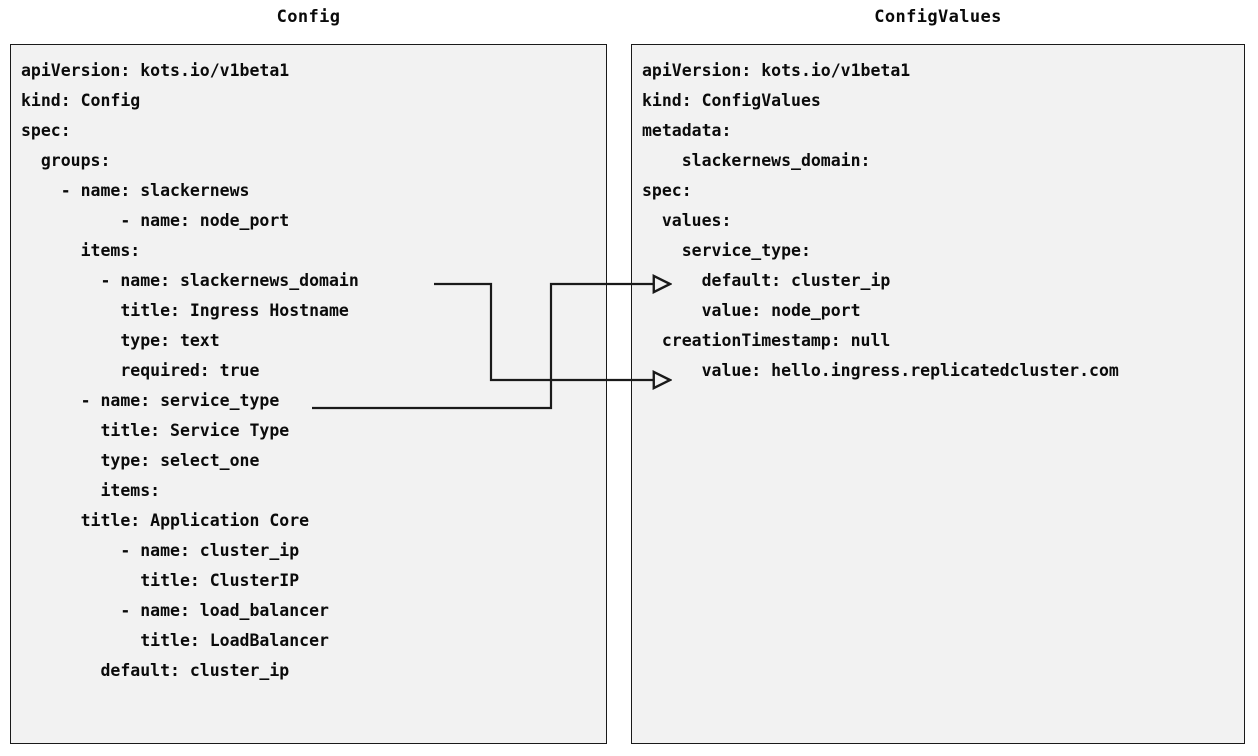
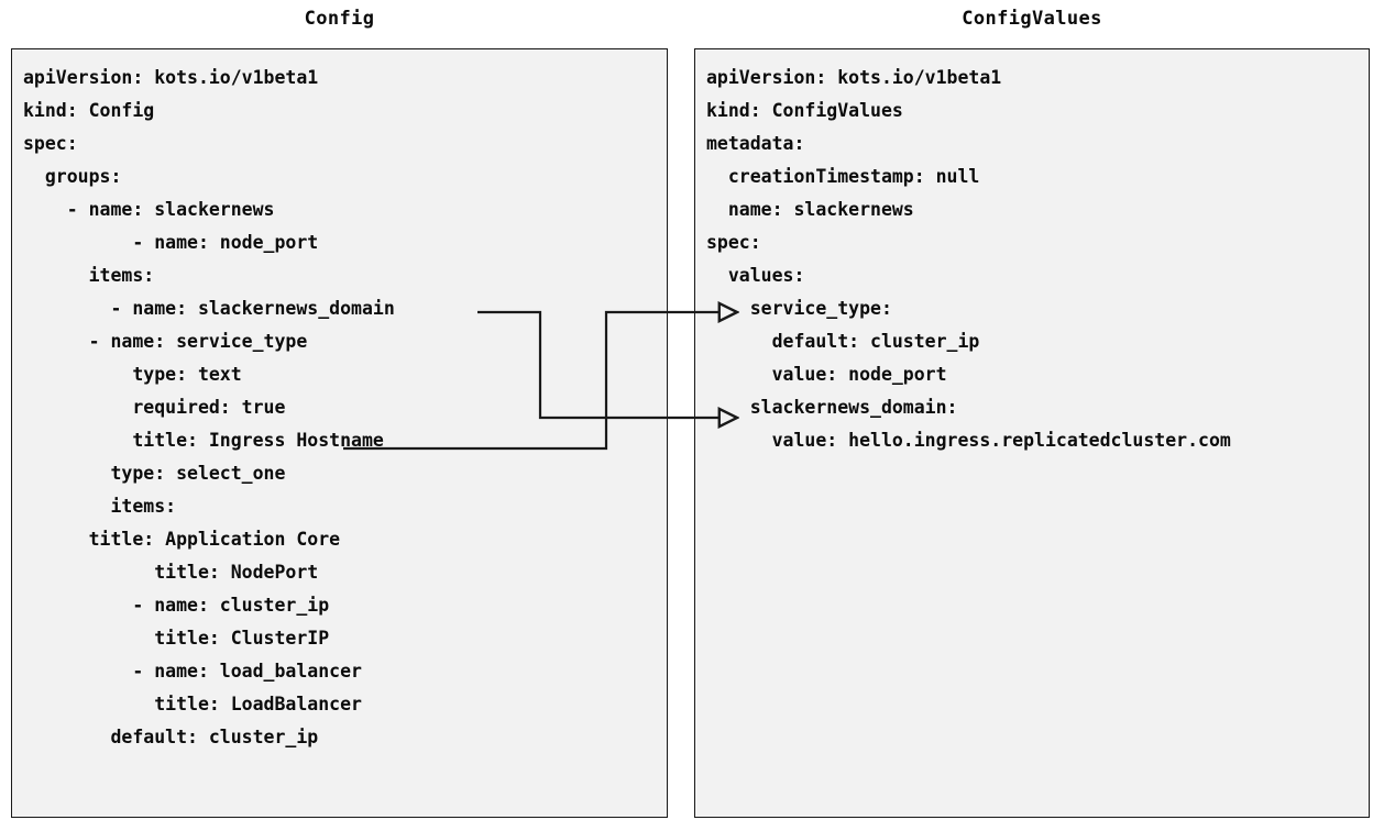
  Config
  ConfigValues
  apiVersion: kots.io/v1beta1
  kind: Config
  spec:
  groups:
  - name: slackernews
  - name: node_port
  items:
  - name: slackernews_domain
- title: Ingress Hostname
+ - name: service_type
  type: text
  required: true
- - name: service_type
+ title: Ingress Hostname
- title: Service Type
  type: select_one
  items:
  title: Application Core
+ title: NodePort
  - name: cluster_ip
  title: ClusterIP
  - name: load_balancer
  title: LoadBalancer
  default: cluster_ip
  apiVersion: kots.io/v1beta1
  kind: ConfigValues
  metadata:
- slackernews_domain:
+ creationTimestamp: null
+ name: slackernews
  spec:
  values:
  service_type:
  default: cluster_ip
  value: node_port
- creationTimestamp: null
+ slackernews_domain:
  value: hello.ingress.replicatedcluster.com
